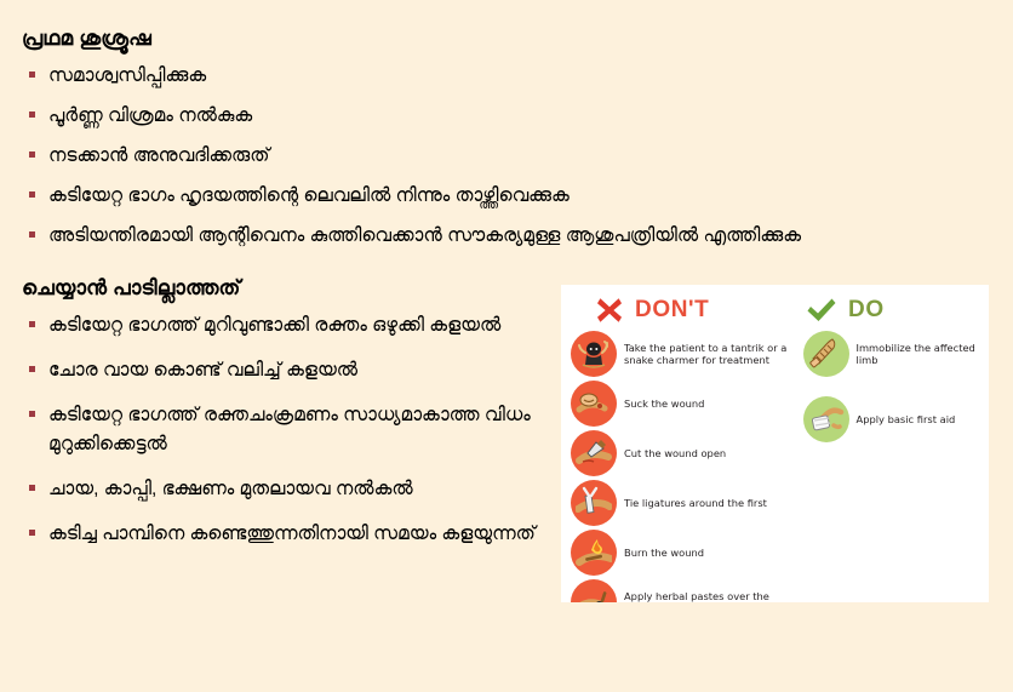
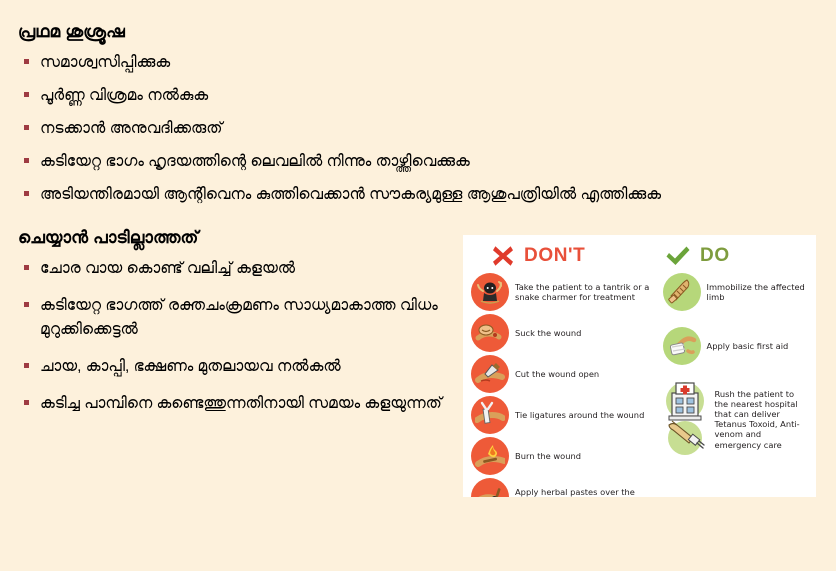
  പ്രഥമ ശുശ്രൂഷ
  സമാശ്വസിപ്പിക്കുക
  പൂർണ്ണ വിശ്രമം നൽകുക
  നടക്കാൻ അനുവദിക്കരുത്
  കടിയേറ്റ ഭാഗം ഹൃദയത്തിന്റെ ലെവലിൽ നിന്നും താഴ്ത്തിവെക്കുക
  അടിയന്തിരമായി ആന്റിവെനം കുത്തിവെക്കാൻ സൗകര്യമുള്ള ആശുപത്രിയിൽ എത്തിക്കുക
  ചെയ്യാൻ പാടില്ലാത്തത്
- കടിയേറ്റ ഭാഗത്ത് മുറിവുണ്ടാക്കി രക്തം ഒഴുക്കി കളയൽ
  ചോര വായ കൊണ്ട് വലിച്ച് കളയൽ
  കടിയേറ്റ ഭാഗത്ത് രക്തചംക്രമണം സാധ്യമാകാത്ത വിധം മുറുക്കിക്കെട്ടൽ
  ചായ, കാപ്പി, ഭക്ഷണം മുതലായവ നൽകൽ
  കടിച്ച പാമ്പിനെ കണ്ടെത്തുന്നതിനായി സമയം കളയുന്നത്
  DON'T
  DO
  Take the patient to a tantrik or a snake charmer for treatment
  Suck the wound
  Cut the wound open
- Tie ligatures around the first
+ Tie ligatures around the wound
  Burn the wound
  Apply herbal pastes over the
  Immobilize the affected limb
  Apply basic first aid
+ Rush the patient to the nearest hospital that can deliver Tetanus Toxoid, Anti-venom and emergency care
